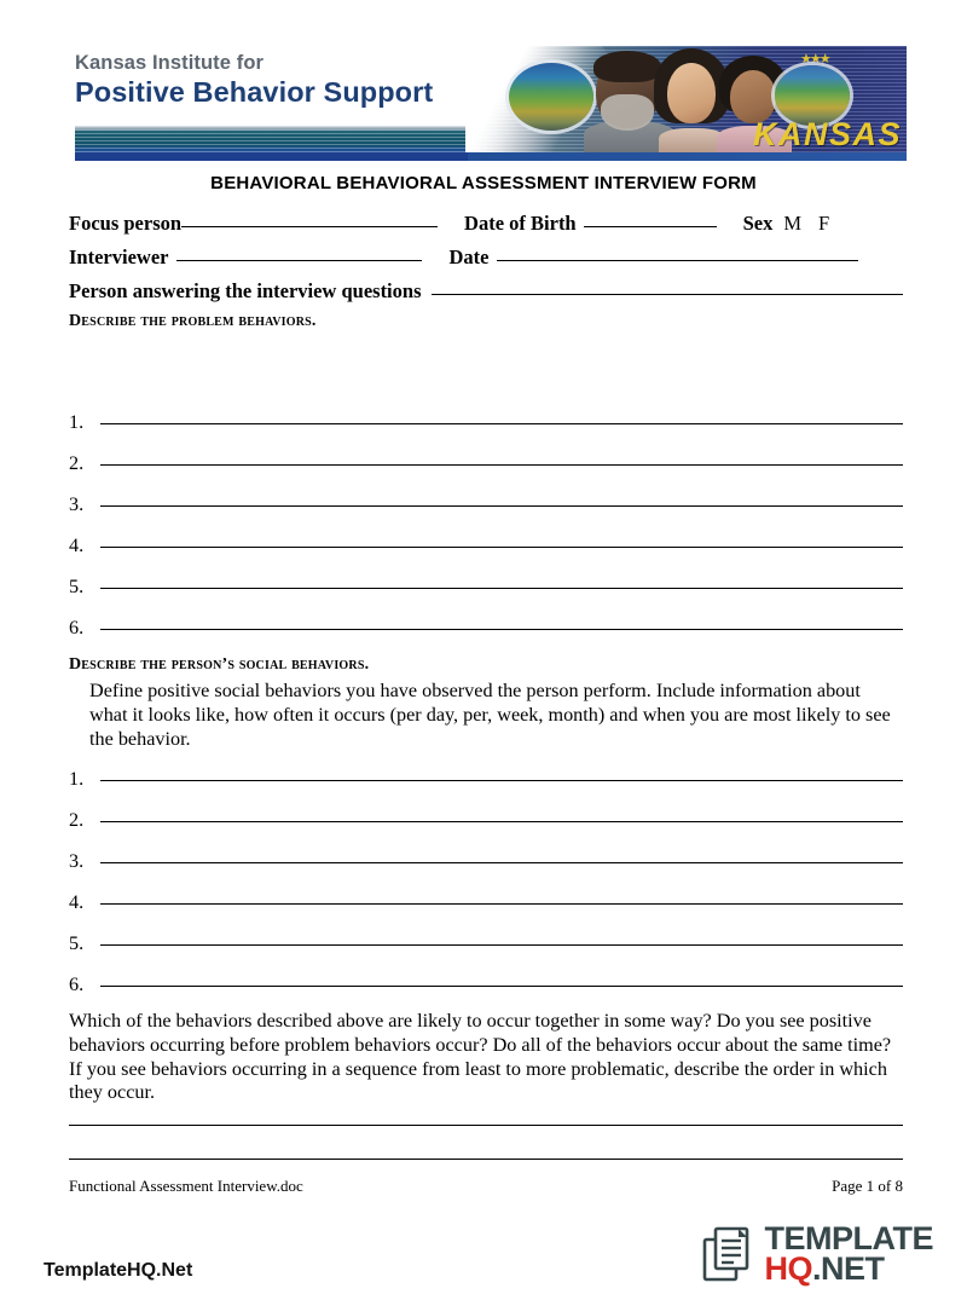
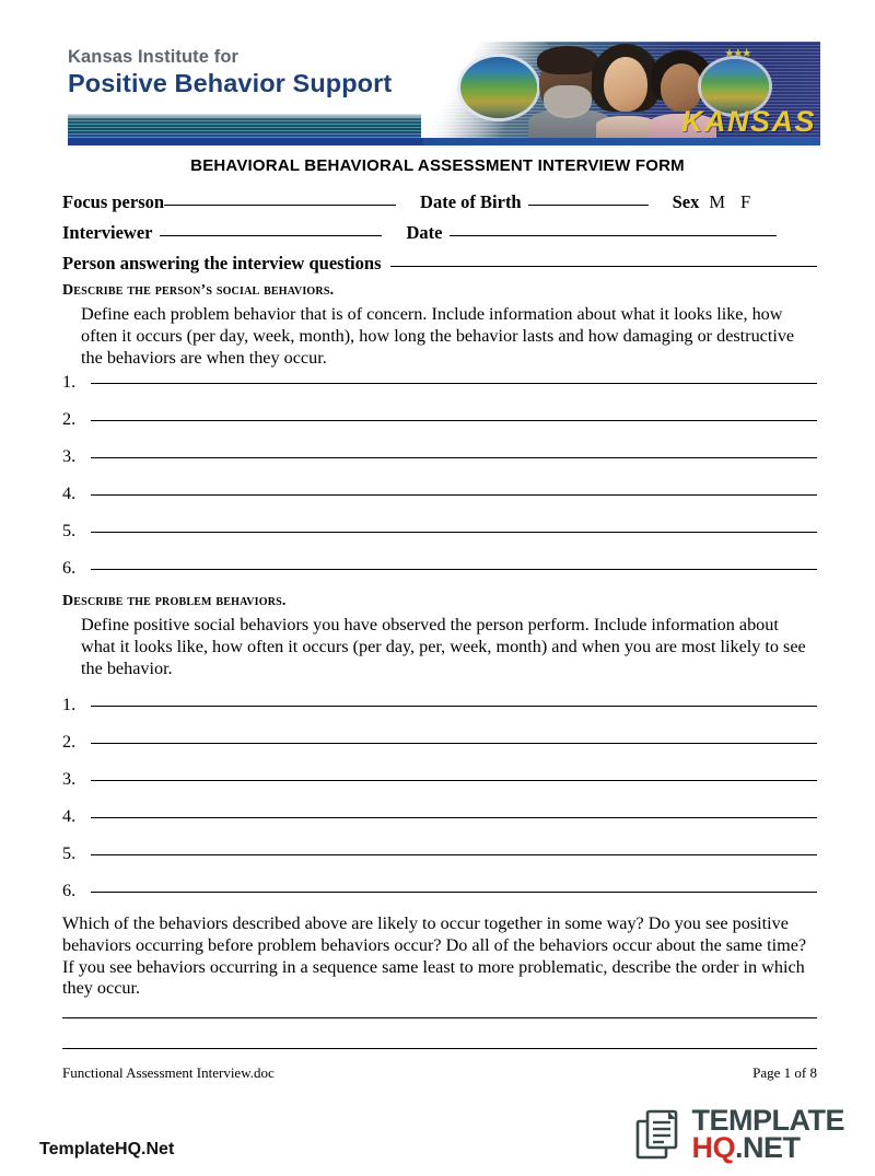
  Kansas Institute for
  Positive Behavior Support
  ★★★
  KANSAS
  BEHAVIORAL BEHAVIORAL ASSESSMENT INTERVIEW FORM
  Focus person
  Date of Birth
  Sex
  M
  F
  Interviewer
  Date
  Person answering the interview questions
- Describe the problem behaviors.
+ Describe the person’s social behaviors.
+ Define each problem behavior that is of concern. Include information about what it looks like, how often it occurs (per day, week, month), how long the behavior lasts and how damaging or destructive the behaviors are when they occur.
  1.
  2.
  3.
  4.
  5.
  6.
- Describe the person’s social behaviors.
+ Describe the problem behaviors.
  Define positive social behaviors you have observed the person perform. Include information about what it looks like, how often it occurs (per day, per, week, month) and when you are most likely to see the behavior.
  1.
  2.
  3.
  4.
  5.
  6.
- Which of the behaviors described above are likely to occur together in some way? Do you see positive behaviors occurring before problem behaviors occur? Do all of the behaviors occur about the same time? If you see behaviors occurring in a sequence from least to more problematic, describe the order in which they occur.
+ Which of the behaviors described above are likely to occur together in some way? Do you see positive behaviors occurring before problem behaviors occur? Do all of the behaviors occur about the same time? If you see behaviors occurring in a sequence same least to more problematic, describe the order in which they occur.
  Functional Assessment Interview.doc
  Page 1 of 8
  TemplateHQ.Net
  TEMPLATE
  HQ.NET
